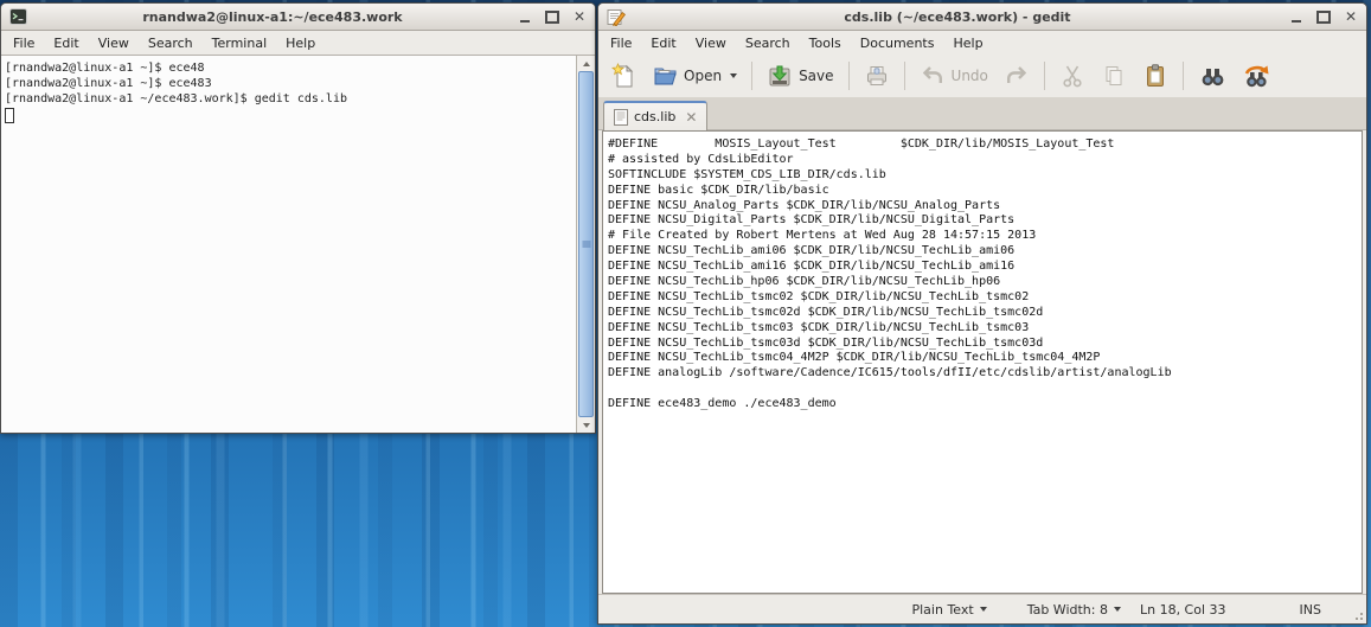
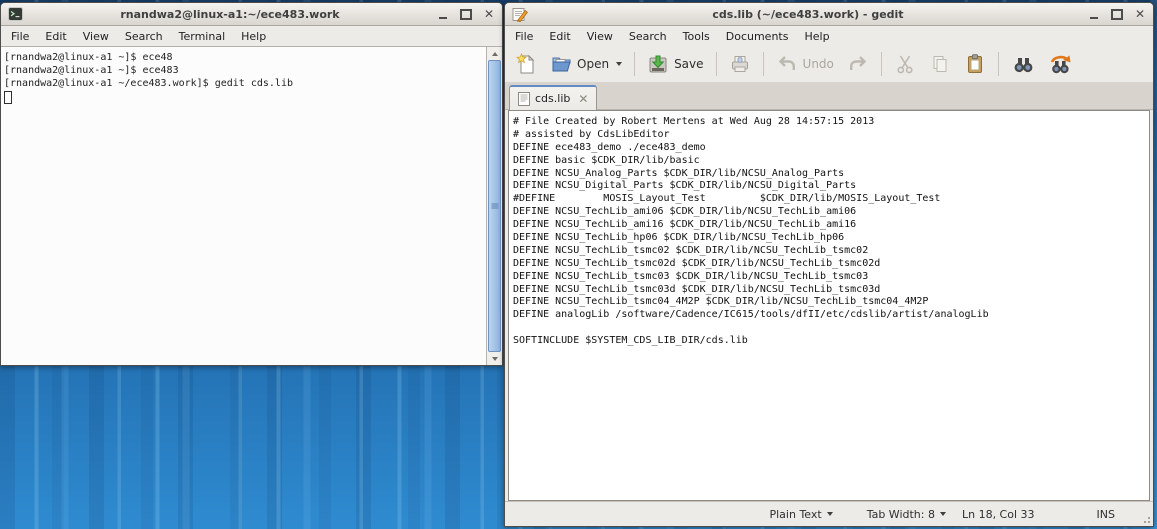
  rnandwa2@linux-a1:~/ece483.work
  ✕
  File
  Edit
  View
  Search
  Terminal
  Help
  [rnandwa2@linux-a1 ~]$ ece48
  [rnandwa2@linux-a1 ~]$ ece483
  [rnandwa2@linux-a1 ~/ece483.work]$ gedit cds.lib
  cds.lib (~/ece483.work) - gedit
  ✕
  File
  Edit
  View
  Search
  Tools
  Documents
  Help
  Open
  Save
  Undo
  cds.lib
  ✕
- #DEFINE MOSIS_Layout_Test $CDK_DIR/lib/MOSIS_Layout_Test
+ # File Created by Robert Mertens at Wed Aug 28 14:57:15 2013
  # assisted by CdsLibEditor
- SOFTINCLUDE $SYSTEM_CDS_LIB_DIR/cds.lib
+ DEFINE ece483_demo ./ece483_demo
  DEFINE basic $CDK_DIR/lib/basic
  DEFINE NCSU_Analog_Parts $CDK_DIR/lib/NCSU_Analog_Parts
  DEFINE NCSU_Digital_Parts $CDK_DIR/lib/NCSU_Digital_Parts
- # File Created by Robert Mertens at Wed Aug 28 14:57:15 2013
+ #DEFINE MOSIS_Layout_Test $CDK_DIR/lib/MOSIS_Layout_Test
  DEFINE NCSU_TechLib_ami06 $CDK_DIR/lib/NCSU_TechLib_ami06
  DEFINE NCSU_TechLib_ami16 $CDK_DIR/lib/NCSU_TechLib_ami16
  DEFINE NCSU_TechLib_hp06 $CDK_DIR/lib/NCSU_TechLib_hp06
  DEFINE NCSU_TechLib_tsmc02 $CDK_DIR/lib/NCSU_TechLib_tsmc02
  DEFINE NCSU_TechLib_tsmc02d $CDK_DIR/lib/NCSU_TechLib_tsmc02d
  DEFINE NCSU_TechLib_tsmc03 $CDK_DIR/lib/NCSU_TechLib_tsmc03
  DEFINE NCSU_TechLib_tsmc03d $CDK_DIR/lib/NCSU_TechLib_tsmc03d
  DEFINE NCSU_TechLib_tsmc04_4M2P $CDK_DIR/lib/NCSU_TechLib_tsmc04_4M2P
  DEFINE analogLib /software/Cadence/IC615/tools/dfII/etc/cdslib/artist/analogLib
- DEFINE ece483_demo ./ece483_demo
+ SOFTINCLUDE $SYSTEM_CDS_LIB_DIR/cds.lib
  Plain Text
  Tab Width: 8
  Ln 18, Col 33
  INS
